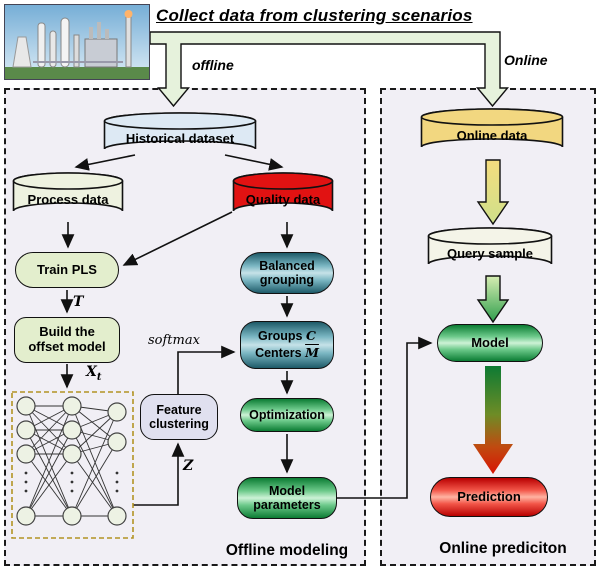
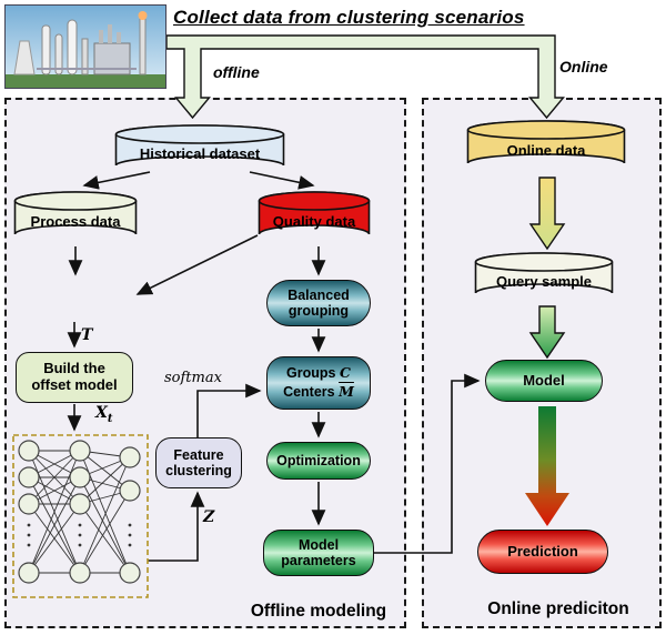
  Collect data from clustering scenarios
  offline
  Online
  Historical dataset
  Process data
  Quality data
- Train PLS
  Build the offset model
  Feature clustering
  Balanced grouping
  Groups C
  Centers M
  Optimization
  Model parameters
  T
  Xt
  Z
  softmax
  Offline modeling
  Online data
  Query sample
  Model
  Prediction
  Online prediciton
